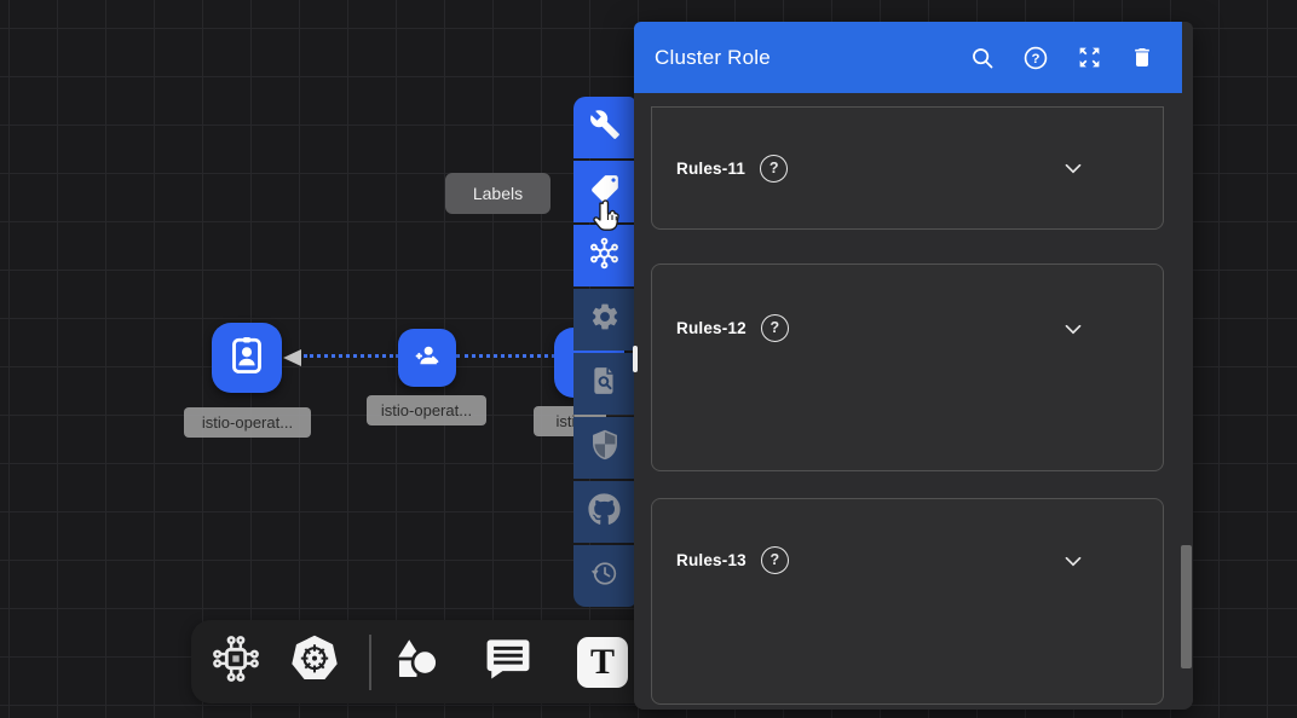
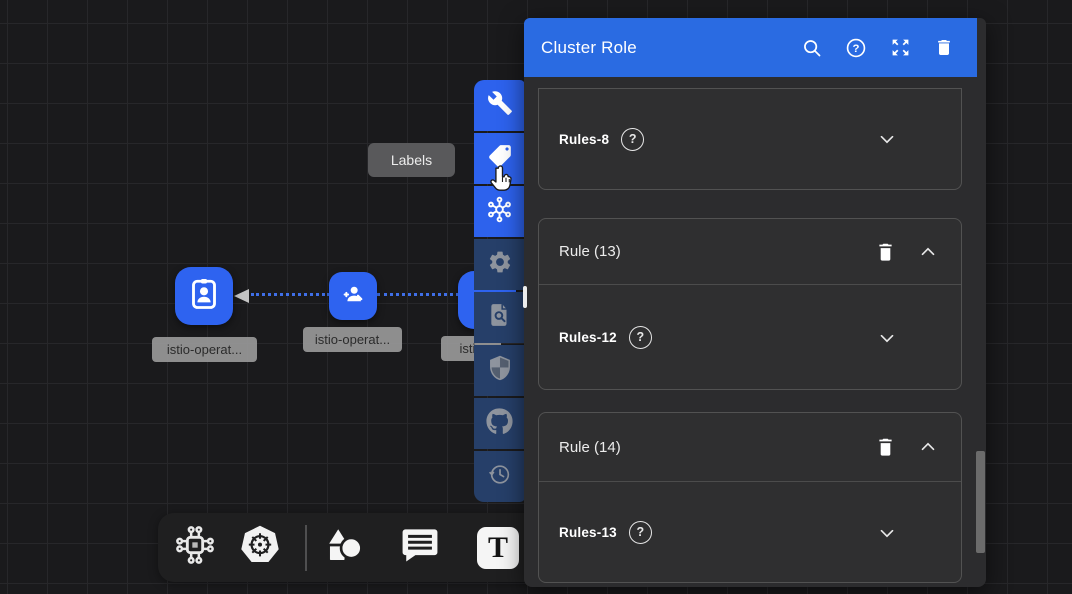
  istio-operat...
  istio-operat...
  Labels
  T
  Cluster Role
  ?
- Rules-11
+ Rules-8
  ?
+ Rule (13)
  Rules-12
  ?
+ Rule (14)
  Rules-13
  ?
